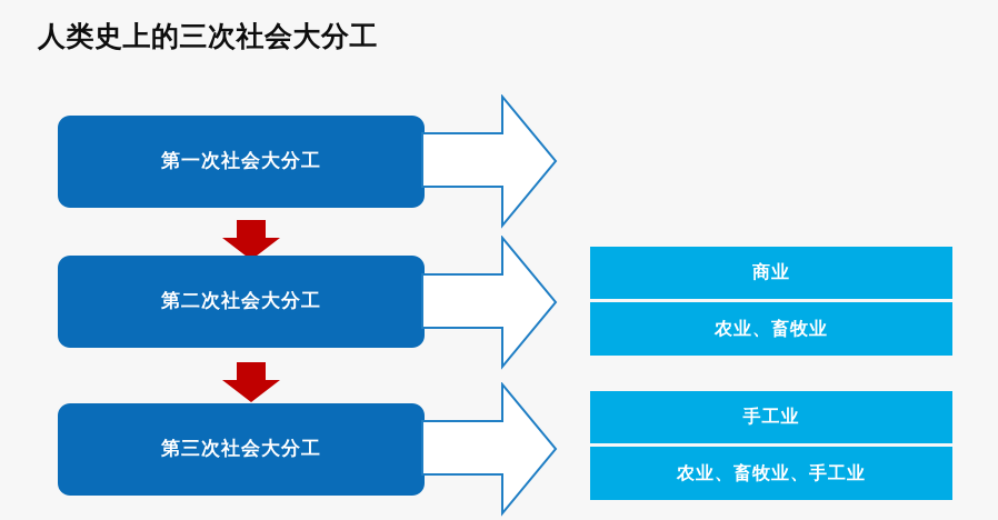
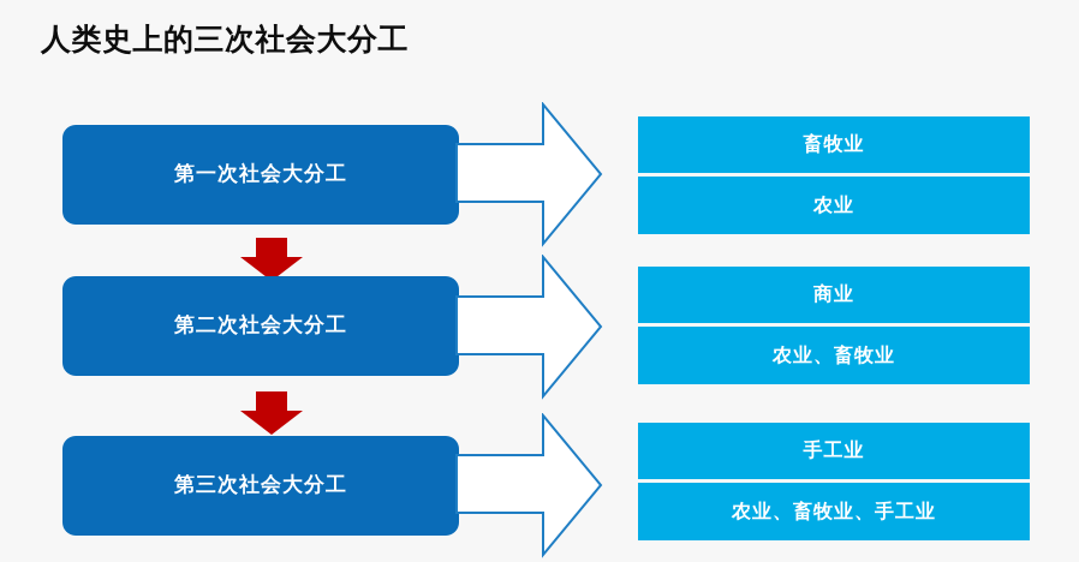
  人类史上的三次社会大分工
  第一次社会大分工
+ 畜牧业
+ 农业
  第二次社会大分工
  商业
  农业、畜牧业
  第三次社会大分工
  手工业
  农业、畜牧业、手工业
